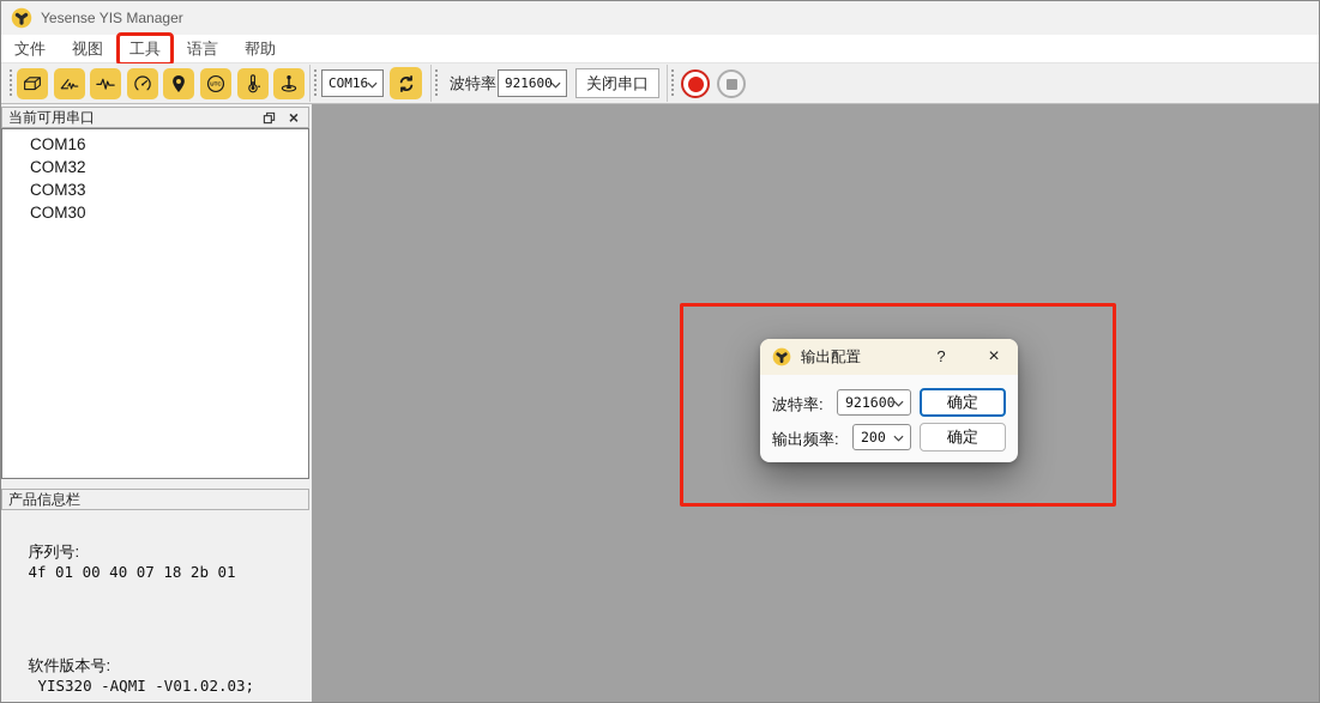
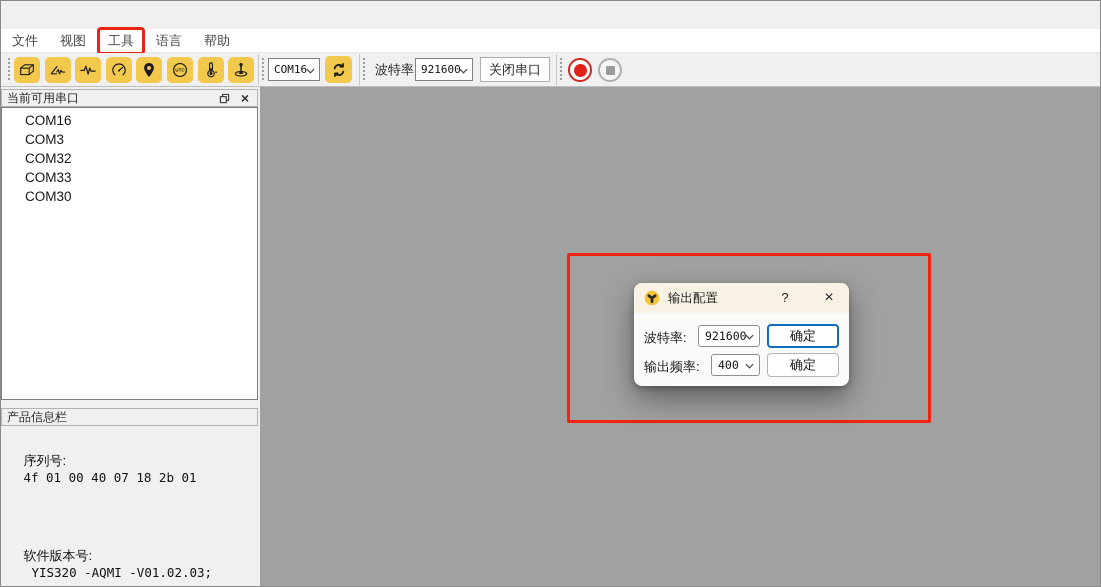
- Yesense YIS Manager
  文件
  视图
  工具
  语言
  帮助
  COM16
  波特率
  921600
  关闭串口
  当前可用串口
  ×
  COM16
+ COM3
  COM32
  COM33
  COM30
  产品信息栏
  序列号: 4f 01 00 40 07 18 2b 01
  软件版本号: YIS320 -AQMI -V01.02.03;
  输出配置
  ?
  ×
  波特率:
  921600
  确定
  输出频率:
- 200
+ 400
  确定
